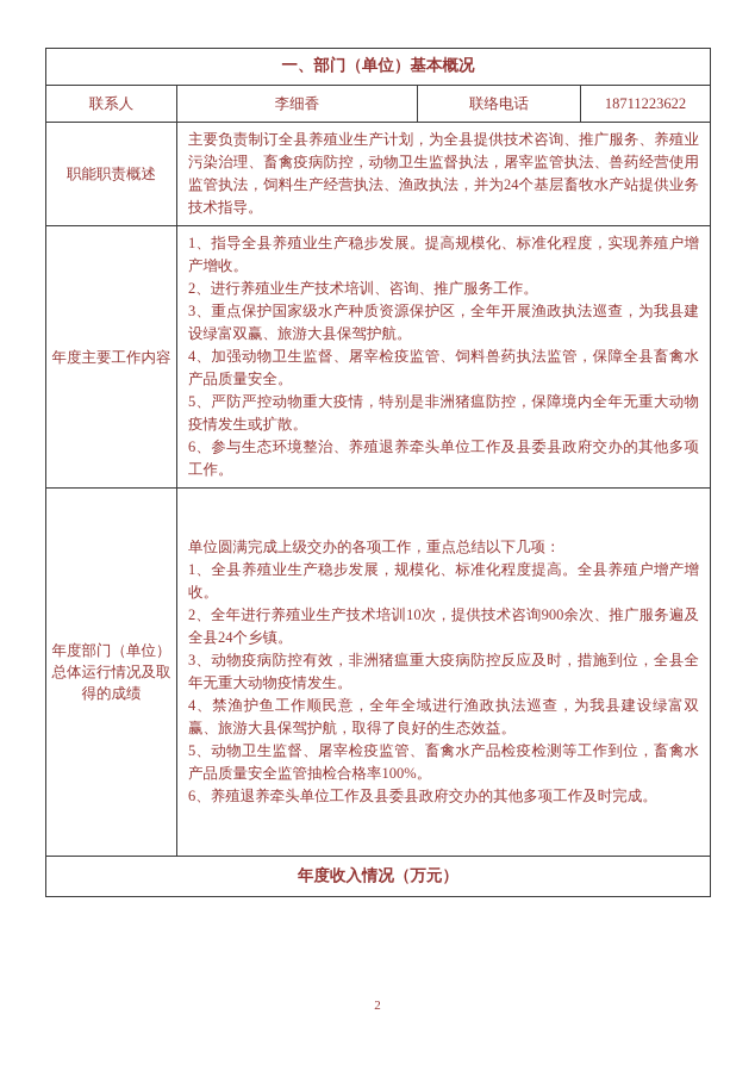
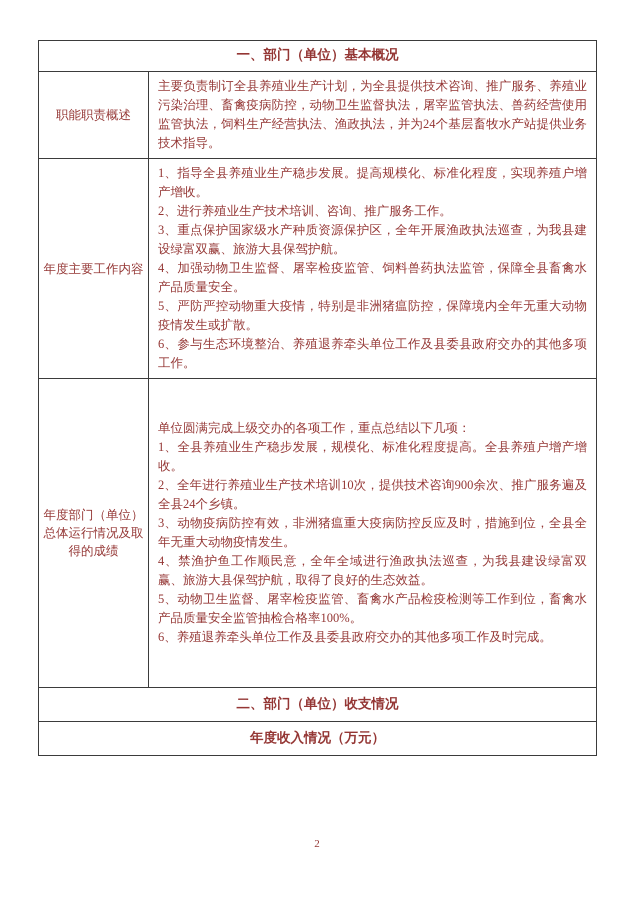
  一、部门（单位）基本概况
- 联系人	李细香	联络电话	18711223622
  职能职责概述	主要负责制订全县养殖业生产计划，为全县提供技术咨询、推广服务、养殖业污染治理、畜禽疫病防控，动物卫生监督执法，屠宰监管执法、兽药经营使用监管执法，饲料生产经营执法、渔政执法，并为24个基层畜牧水产站提供业务技术指导。
  年度主要工作内容	1、指导全县养殖业生产稳步发展。提高规模化、标准化程度，实现养殖户增产增收。 2、进行养殖业生产技术培训、咨询、推广服务工作。 3、重点保护国家级水产种质资源保护区，全年开展渔政执法巡查，为我县建设绿富双赢、旅游大县保驾护航。 4、加强动物卫生监督、屠宰检疫监管、饲料兽药执法监管，保障全县畜禽水产品质量安全。 5、严防严控动物重大疫情，特别是非洲猪瘟防控，保障境内全年无重大动物疫情发生或扩散。 6、参与生态环境整治、养殖退养牵头单位工作及县委县政府交办的其他多项工作。
  年度部门（单位）总体运行情况及取得的成绩	单位圆满完成上级交办的各项工作，重点总结以下几项： 1、全县养殖业生产稳步发展，规模化、标准化程度提高。全县养殖户增产增收。 2、全年进行养殖业生产技术培训10次，提供技术咨询900余次、推广服务遍及全县24个乡镇。 3、动物疫病防控有效，非洲猪瘟重大疫病防控反应及时，措施到位，全县全年无重大动物疫情发生。 4、禁渔护鱼工作顺民意，全年全域进行渔政执法巡查，为我县建设绿富双赢、旅游大县保驾护航，取得了良好的生态效益。 5、动物卫生监督、屠宰检疫监管、畜禽水产品检疫检测等工作到位，畜禽水产品质量安全监管抽检合格率100%。 6、养殖退养牵头单位工作及县委县政府交办的其他多项工作及时完成。
+ 二、部门（单位）收支情况
  年度收入情况（万元）
  2
